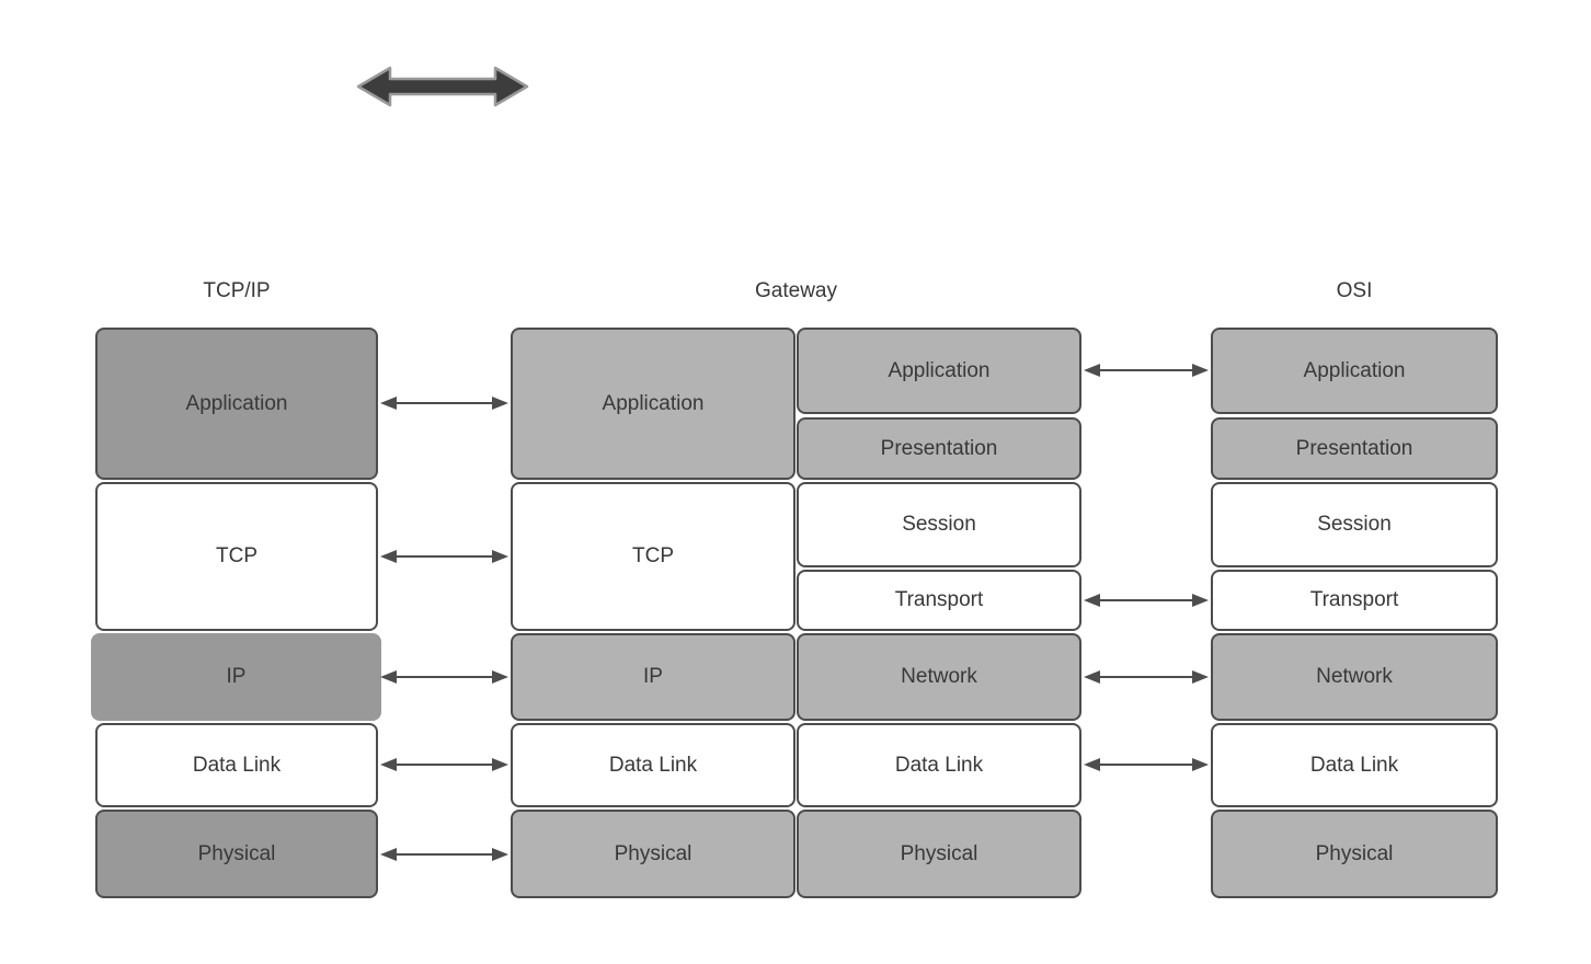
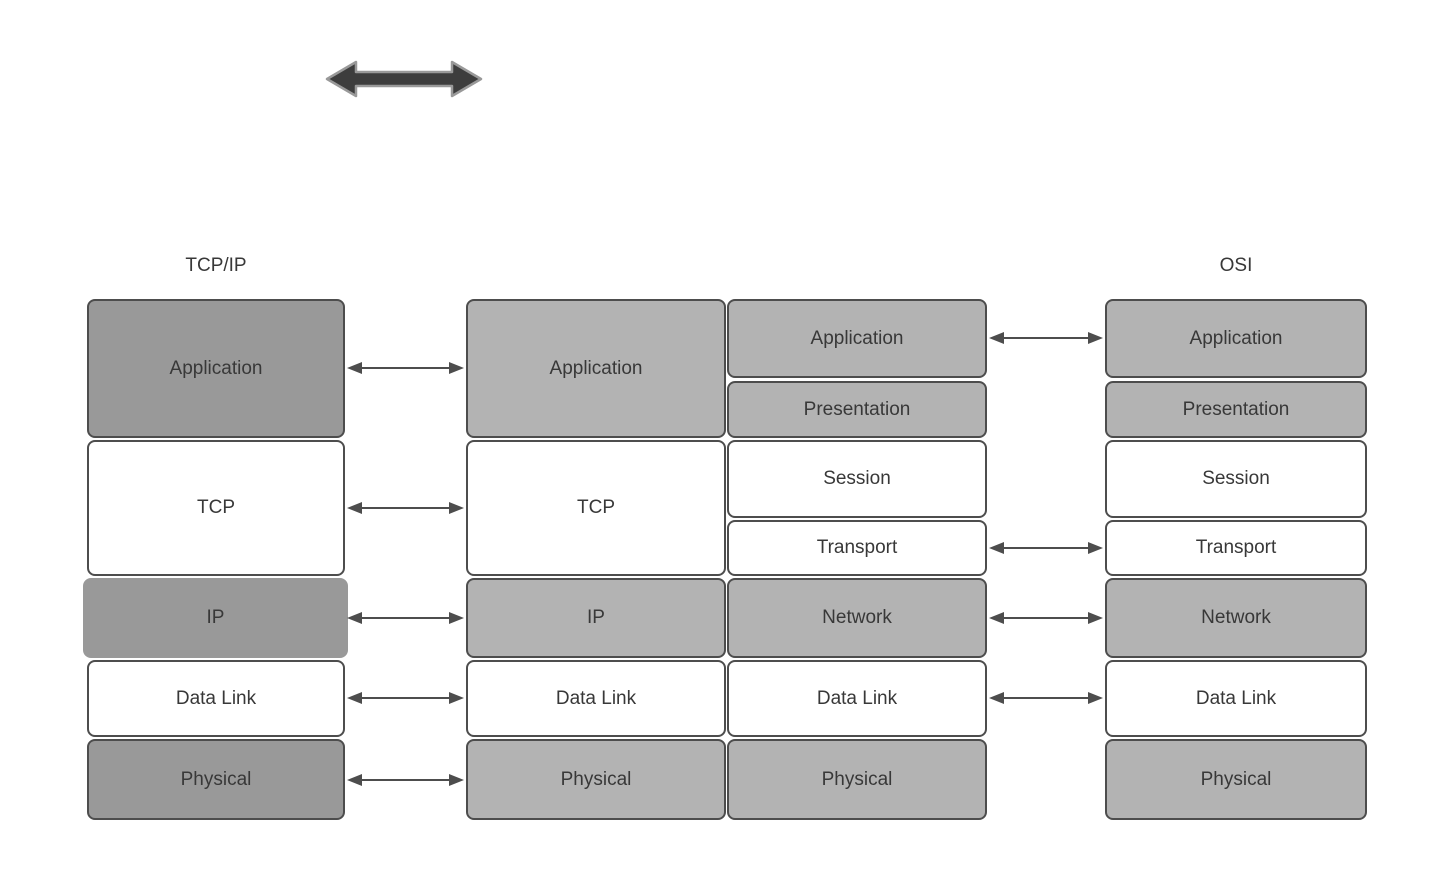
  TCP/IP
- Gateway
  OSI
  Application
  TCP
  IP
  Data Link
  Physical
  Application
  TCP
  IP
  Data Link
  Physical
  Application
  Presentation
  Session
  Transport
  Network
  Data Link
  Physical
  Application
  Presentation
  Session
  Transport
  Network
  Data Link
  Physical
